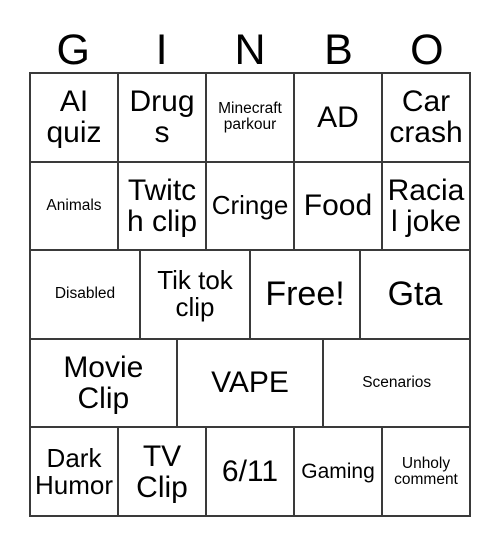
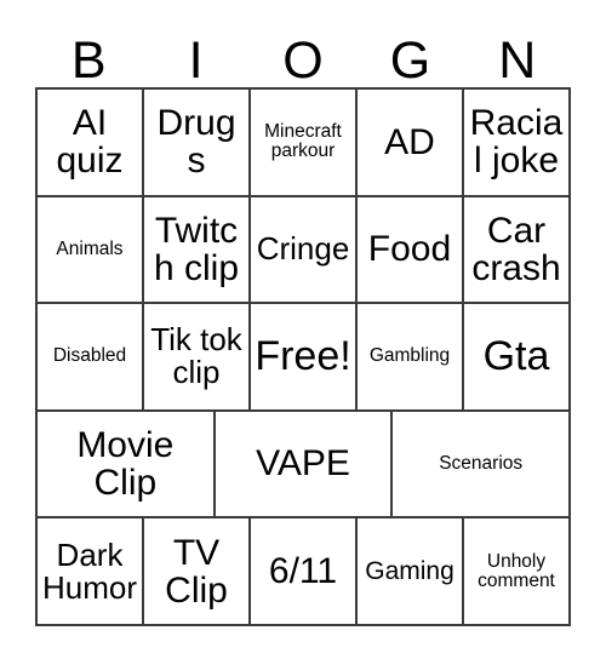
- G
+ B
  I
- N
+ O
- B
+ G
- O
+ N
  AI quiz
  Drugs
  Minecraft parkour
  AD
- Car crash
+ Racial joke
  Animals
  Twitch clip
  Cringe
  Food
- Racial joke
+ Car crash
  Disabled
  Tik tok clip
  Free!
+ Gambling
  Gta
  Movie Clip
  VAPE
  Scenarios
  Dark Humor
  TV Clip
  6/11
  Gaming
  Unholy comment
